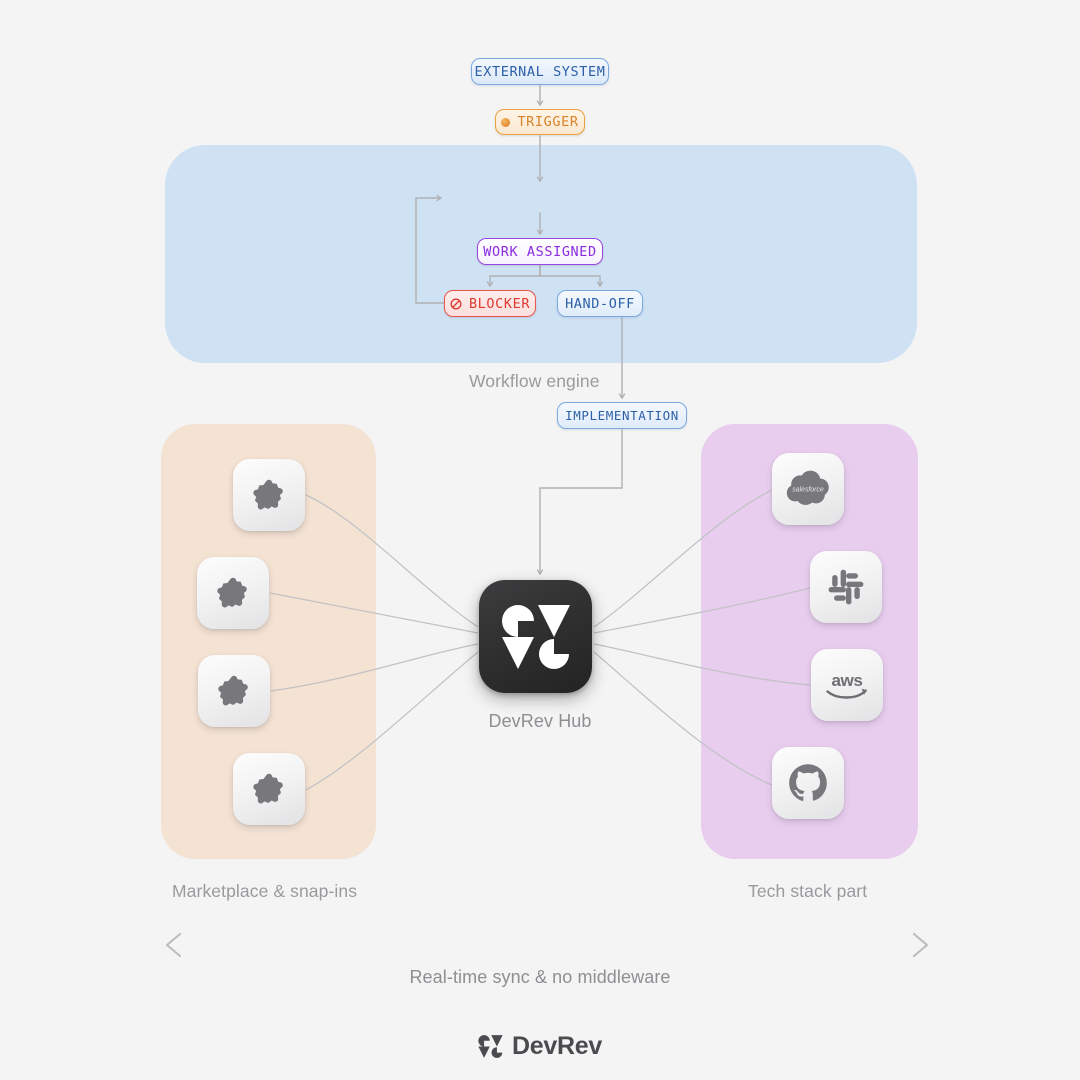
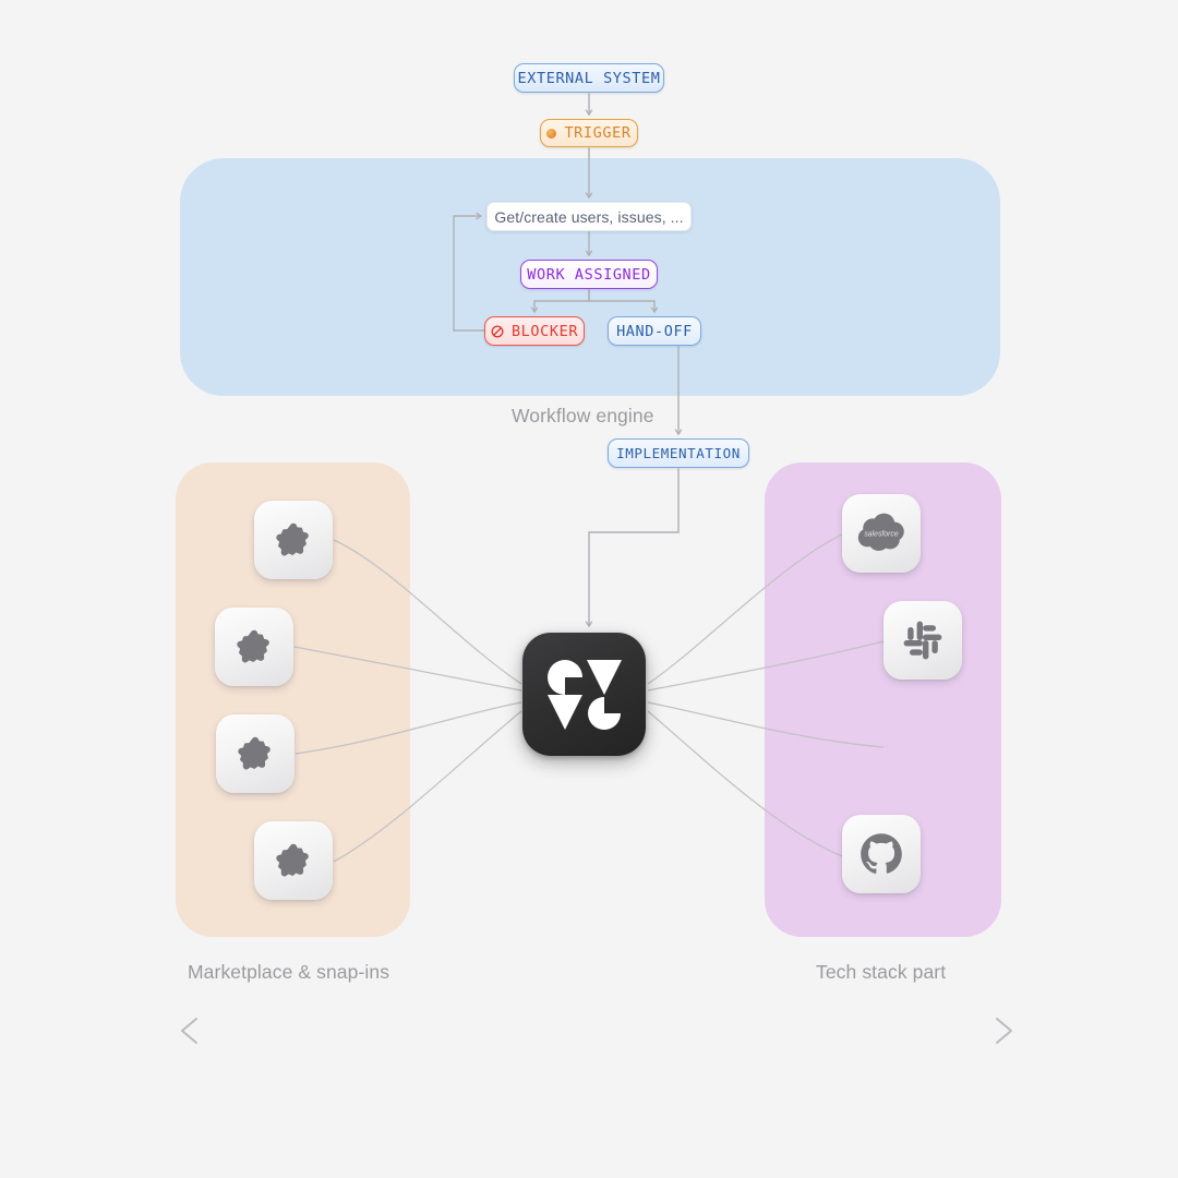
  EXTERNAL SYSTEM
  TRIGGER
+ Get/create users, issues, ...
  WORK ASSIGNED
  BLOCKER
  HAND-OFF
  IMPLEMENTATION
  Workflow engine
  Marketplace & snap-ins
  Tech stack part
- aws
- DevRev Hub
- Real-time sync & no middleware
- DevRev
